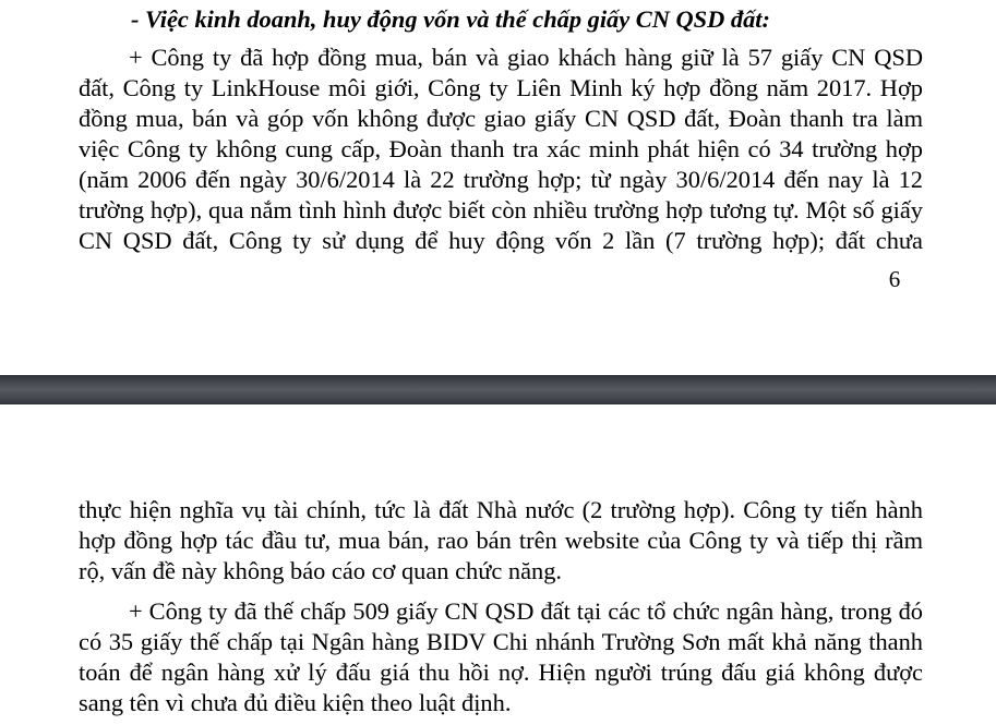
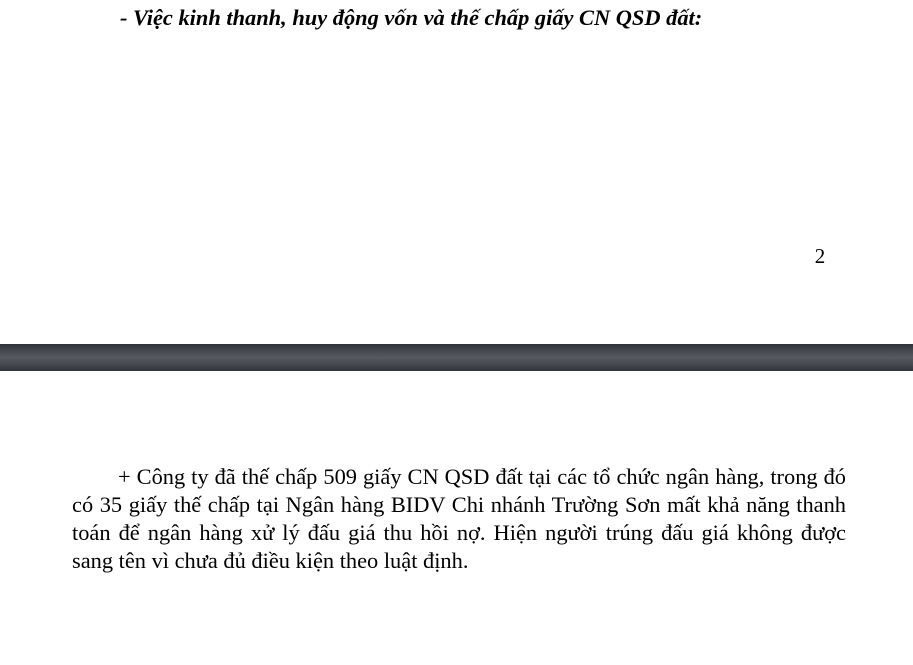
- - Việc kinh doanh, huy động vốn và thế chấp giấy CN QSD đất:
+ - Việc kinh thanh, huy động vốn và thế chấp giấy CN QSD đất:
- + Công ty đã hợp đồng mua, bán và giao khách hàng giữ là 57 giấy CN QSD đất, Công ty LinkHouse môi giới, Công ty Liên Minh ký hợp đồng năm 2017. Hợp đồng mua, bán và góp vốn không được giao giấy CN QSD đất, Đoàn thanh tra làm việc Công ty không cung cấp, Đoàn thanh tra xác minh phát hiện có 34 trường hợp (năm 2006 đến ngày 30/6/2014 là 22 trường hợp; từ ngày 30/6/2014 đến nay là 12 trường hợp), qua nắm tình hình được biết còn nhiều trường hợp tương tự. Một số giấy CN QSD đất, Công ty sử dụng để huy động vốn 2 lần (7 trường hợp); đất chưa
- 6
+ 2
- thực hiện nghĩa vụ tài chính, tức là đất Nhà nước (2 trường hợp). Công ty tiến hành hợp đồng hợp tác đầu tư, mua bán, rao bán trên website của Công ty và tiếp thị rầm rộ, vấn đề này không báo cáo cơ quan chức năng.
  + Công ty đã thế chấp 509 giấy CN QSD đất tại các tổ chức ngân hàng, trong đó có 35 giấy thế chấp tại Ngân hàng BIDV Chi nhánh Trường Sơn mất khả năng thanh toán để ngân hàng xử lý đấu giá thu hồi nợ. Hiện người trúng đấu giá không được sang tên vì chưa đủ điều kiện theo luật định.
